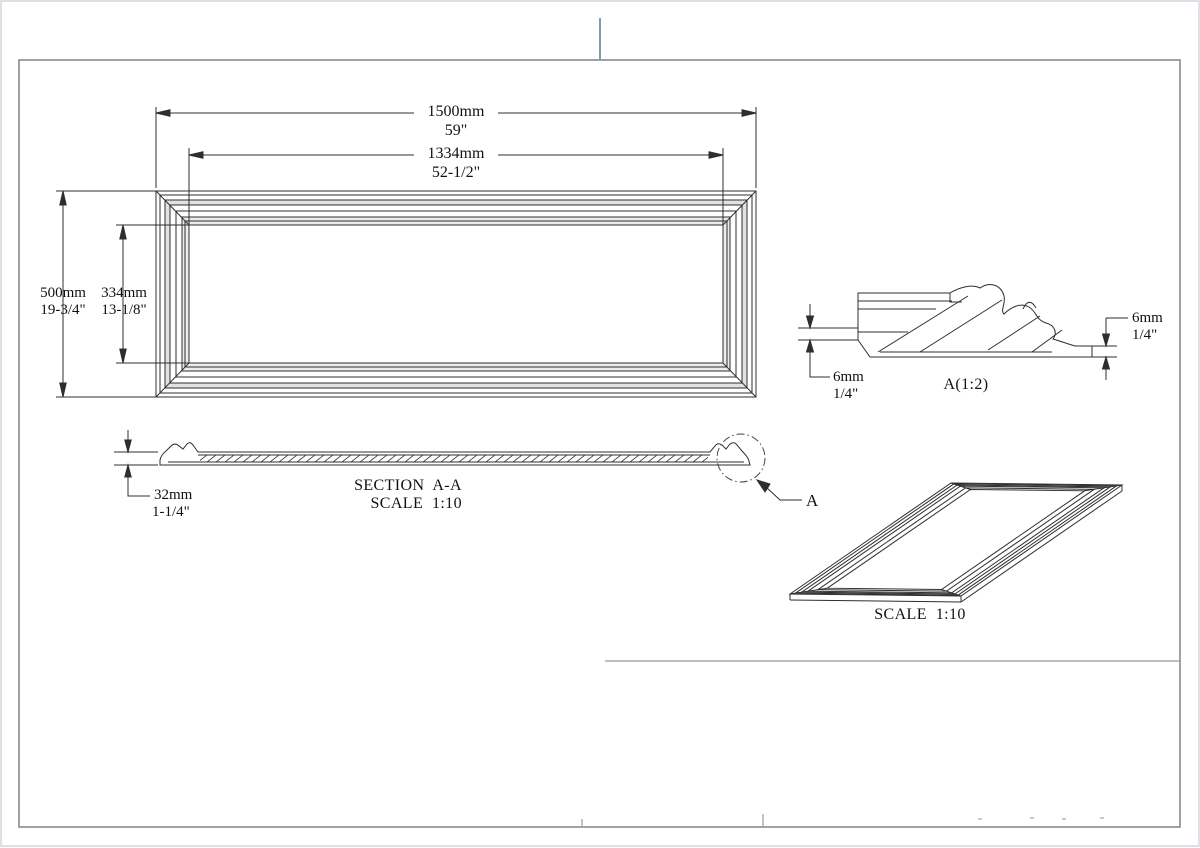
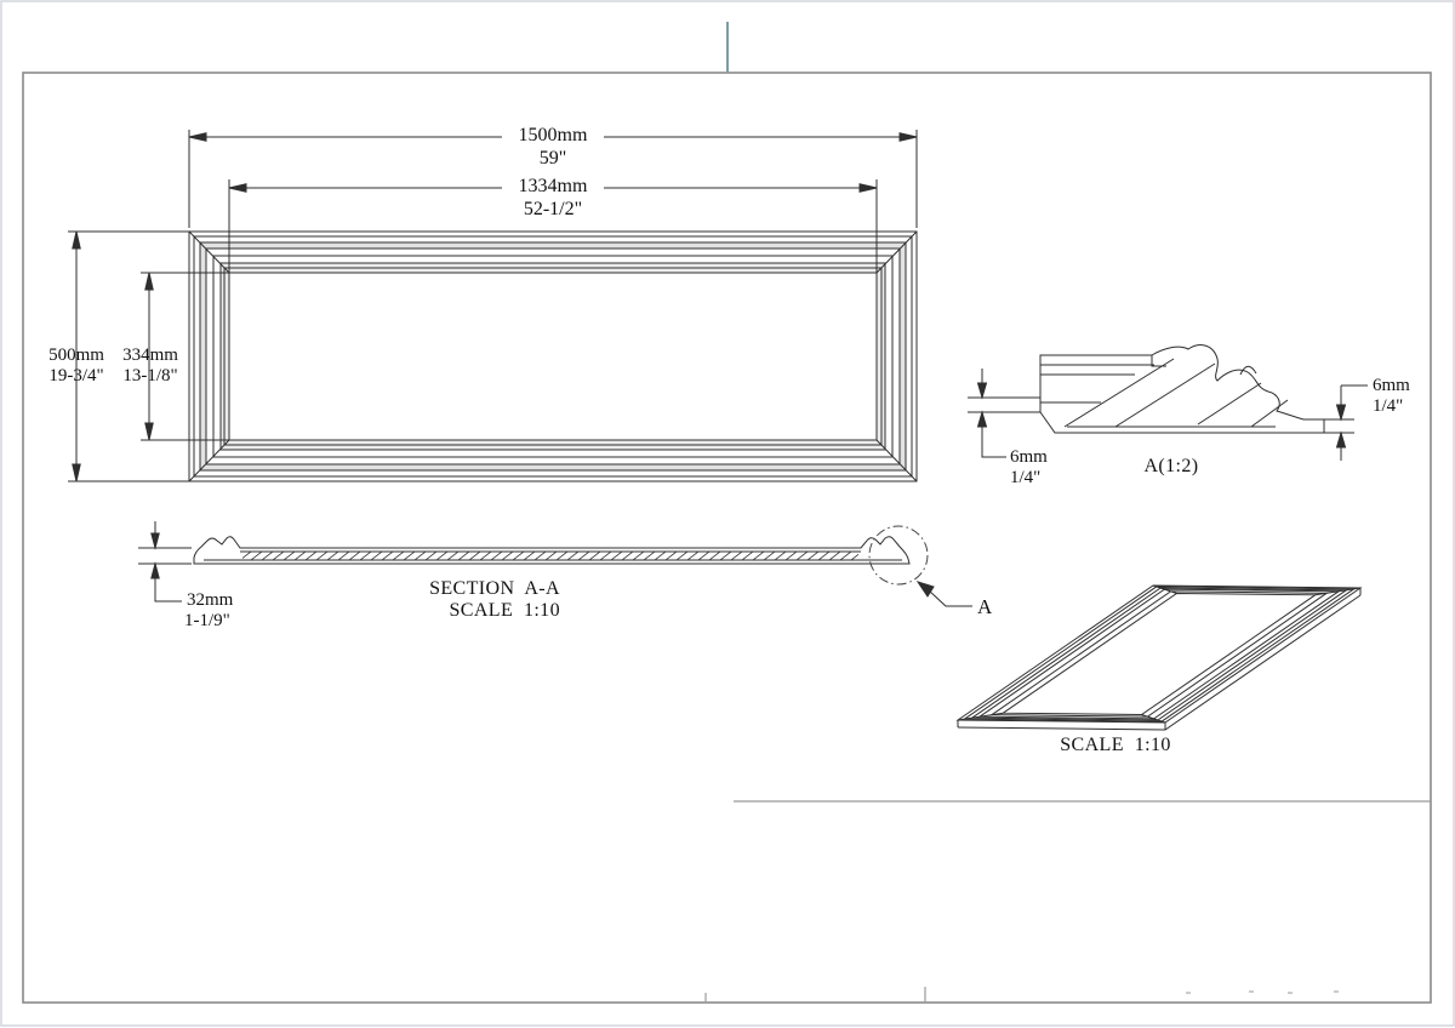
  1500mm
  59"
  1334mm
  52-1/2"
  500mm
  19-3/4"
  334mm
  13-1/8"
  32mm
- 1-1/4"
+ 1-1/9"
  SECTION A-A
  SCALE 1:10
  A
  6mm
  1/4"
  6mm
  1/4"
  A(1:2)
  SCALE 1:10
